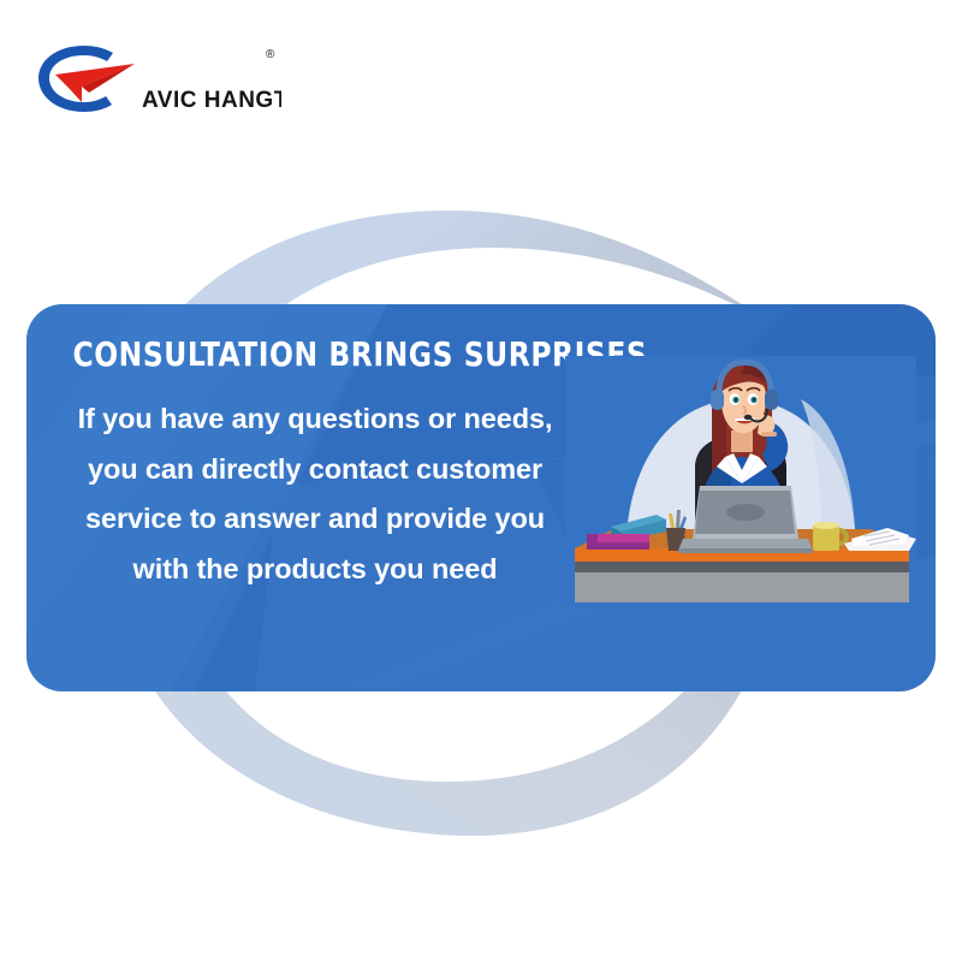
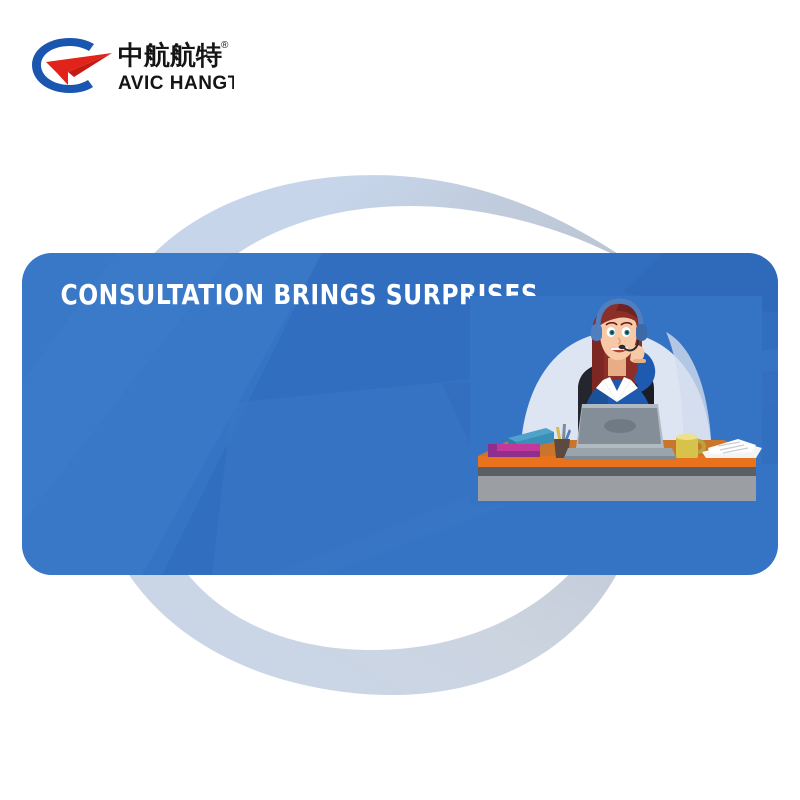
+ 中航航特
  ®
  AVIC HANGT
  CONSULTATION BRINGS SURPRISES
- If you have any questions or needs, you can directly contact customer service to answer and provide you with the products you need
